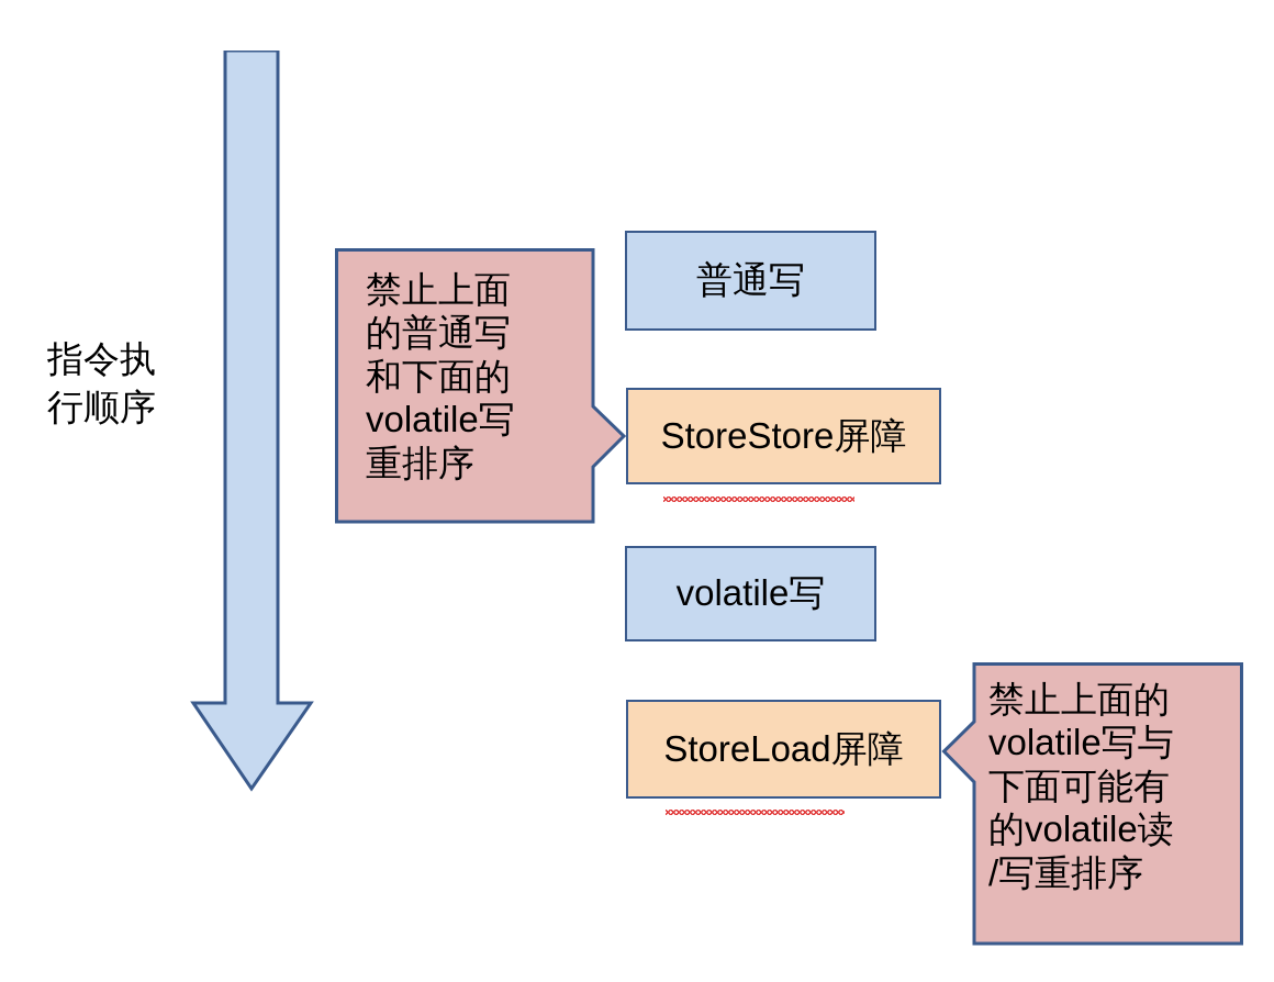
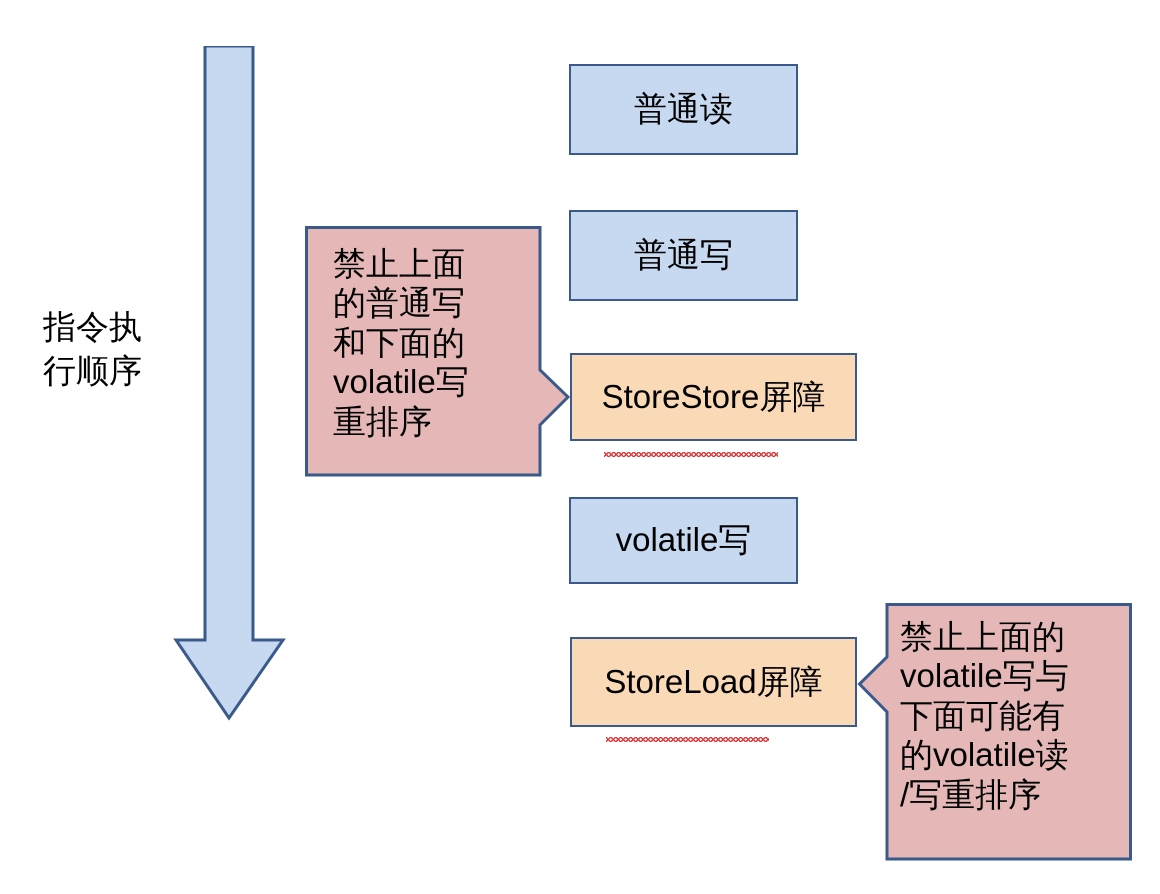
  指令执
  行顺序
+ 普通读
  普通写
  StoreStore屏障
  volatile写
  StoreLoad屏障
  禁止上面
  的普通写
  和下面的
  volatile写
  重排序
  禁止上面的
  volatile写与
  下面可能有
  的volatile读
  /写重排序
